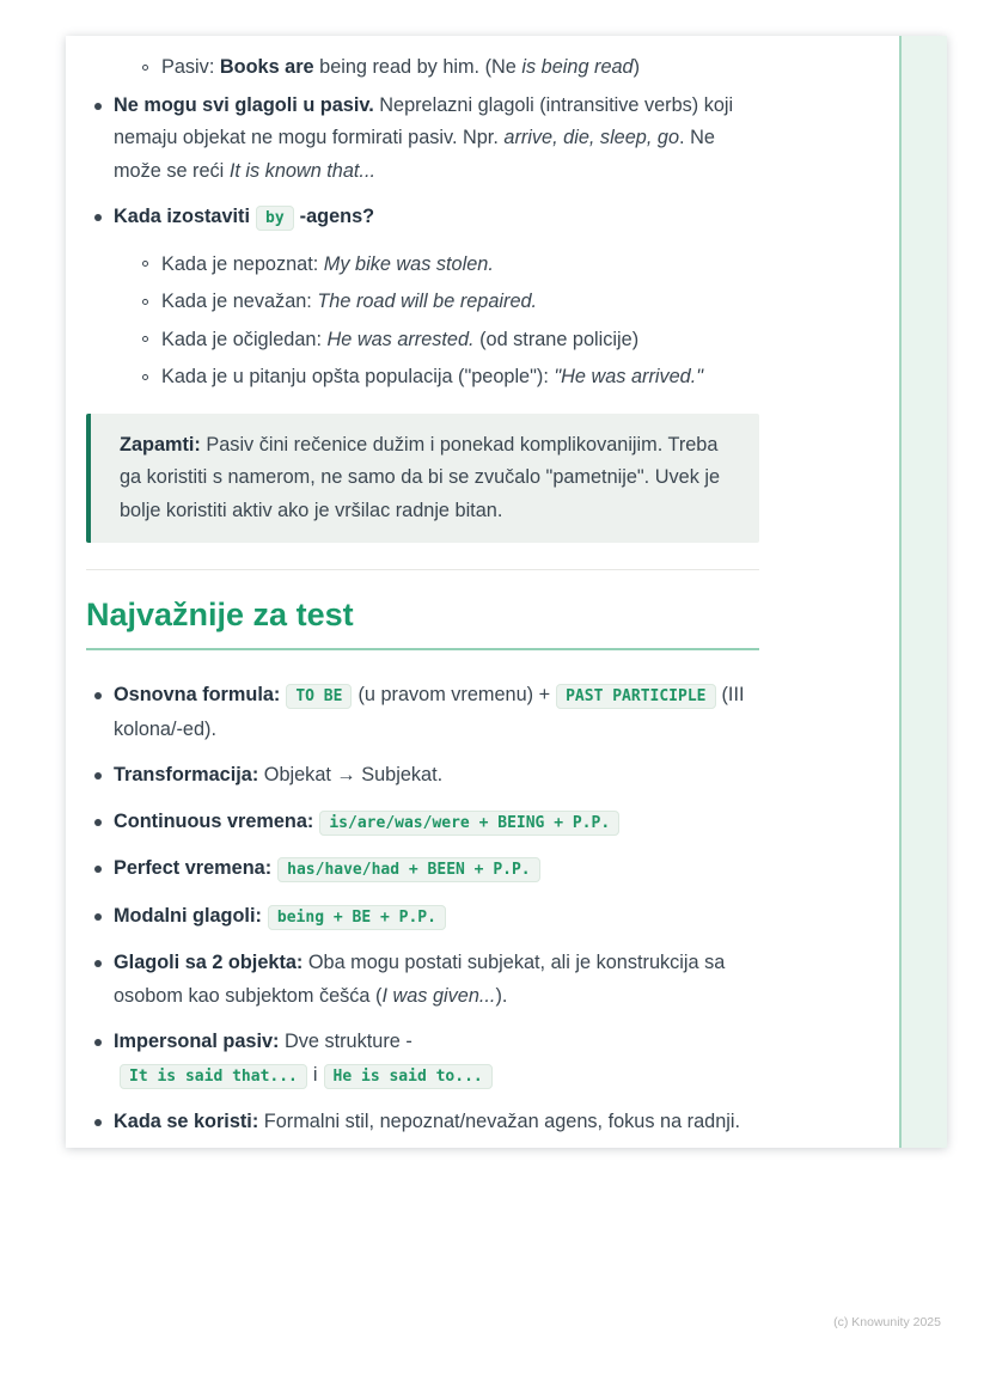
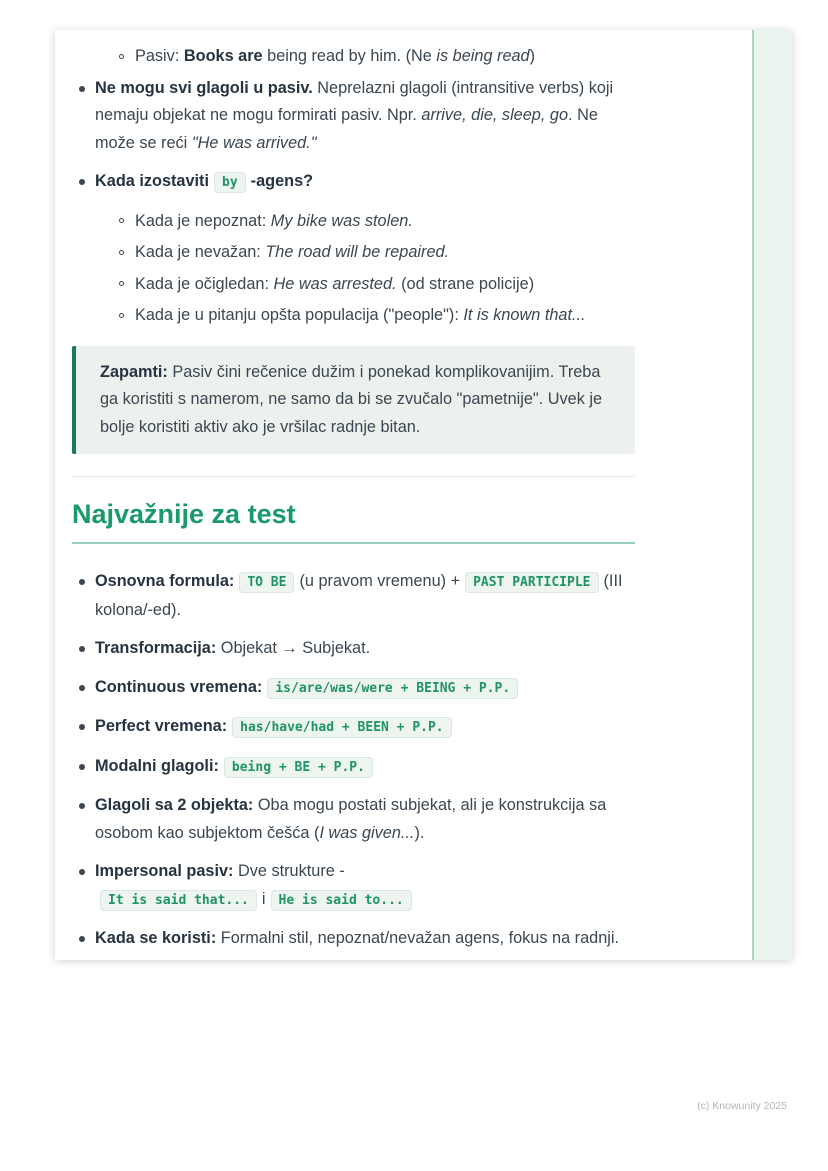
  Pasiv: Books are being read by him. (Ne is being read)
- Ne mogu svi glagoli u pasiv. Neprelazni glagoli (intransitive verbs) koji nemaju objekat ne mogu formirati pasiv. Npr. arrive, die, sleep, go. Ne može se reći It is known that...
+ Ne mogu svi glagoli u pasiv. Neprelazni glagoli (intransitive verbs) koji nemaju objekat ne mogu formirati pasiv. Npr. arrive, die, sleep, go. Ne može se reći "He was arrived."
  Kada izostaviti by -agens?
  Kada je nepoznat: My bike was stolen.
  Kada je nevažan: The road will be repaired.
  Kada je očigledan: He was arrested. (od strane policije)
- Kada je u pitanju opšta populacija ("people"): "He was arrived."
+ Kada je u pitanju opšta populacija ("people"): It is known that...
  Zapamti: Pasiv čini rečenice dužim i ponekad komplikovanijim. Treba ga koristiti s namerom, ne samo da bi se zvučalo "pametnije". Uvek je bolje koristiti aktiv ako je vršilac radnje bitan.
  Najvažnije za test
  Osnovna formula: TO BE (u pravom vremenu) + PAST PARTICIPLE (III kolona/-ed).
  Transformacija: Objekat → Subjekat.
  Continuous vremena: is/are/was/were + BEING + P.P.
  Perfect vremena: has/have/had + BEEN + P.P.
  Modalni glagoli: being + BE + P.P.
  Glagoli sa 2 objekta: Oba mogu postati subjekat, ali je konstrukcija sa osobom kao subjektom češća (I was given...).
  Impersonal pasiv: Dve strukture -It is said that... i He is said to...
  Kada se koristi: Formalni stil, nepoznat/nevažan agens, fokus na radnji.
  (c) Knowunity 2025
